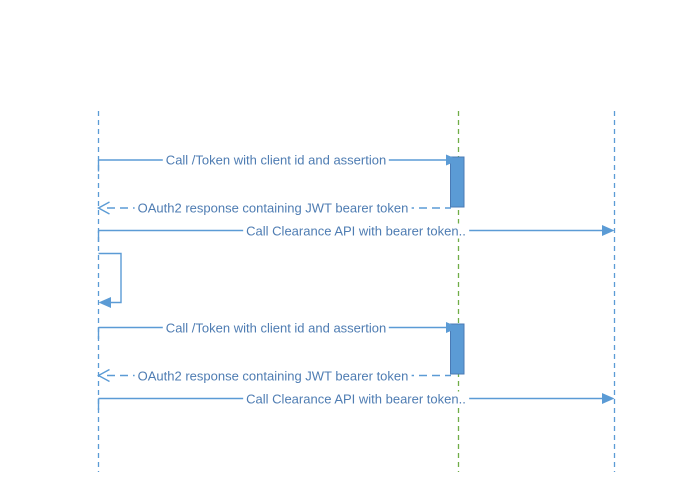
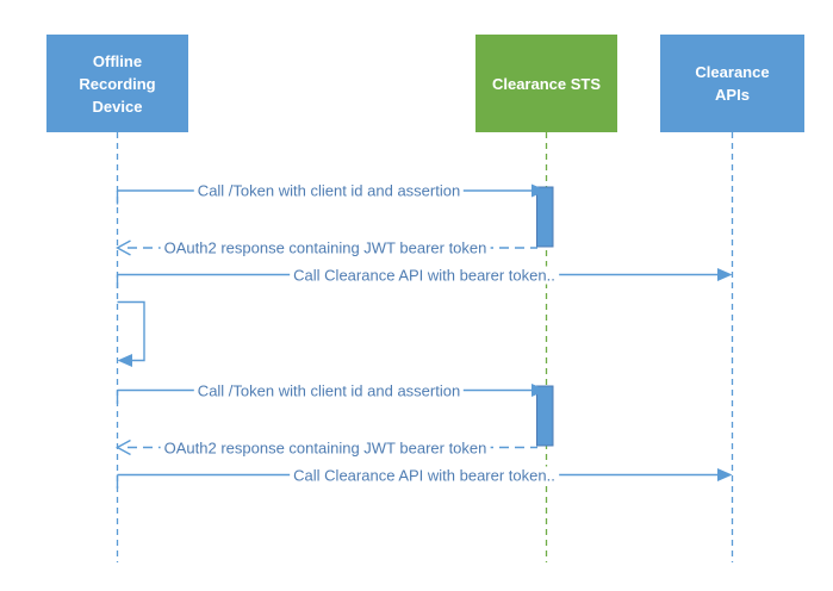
+ Offline Recording Device
+ Clearance STS
+ Clearance APIs
  Call /Token with client id and assertion
  OAuth2 response containing JWT bearer token
  Call Clearance API with bearer token..
  Call /Token with client id and assertion
  OAuth2 response containing JWT bearer token
  Call Clearance API with bearer token..
